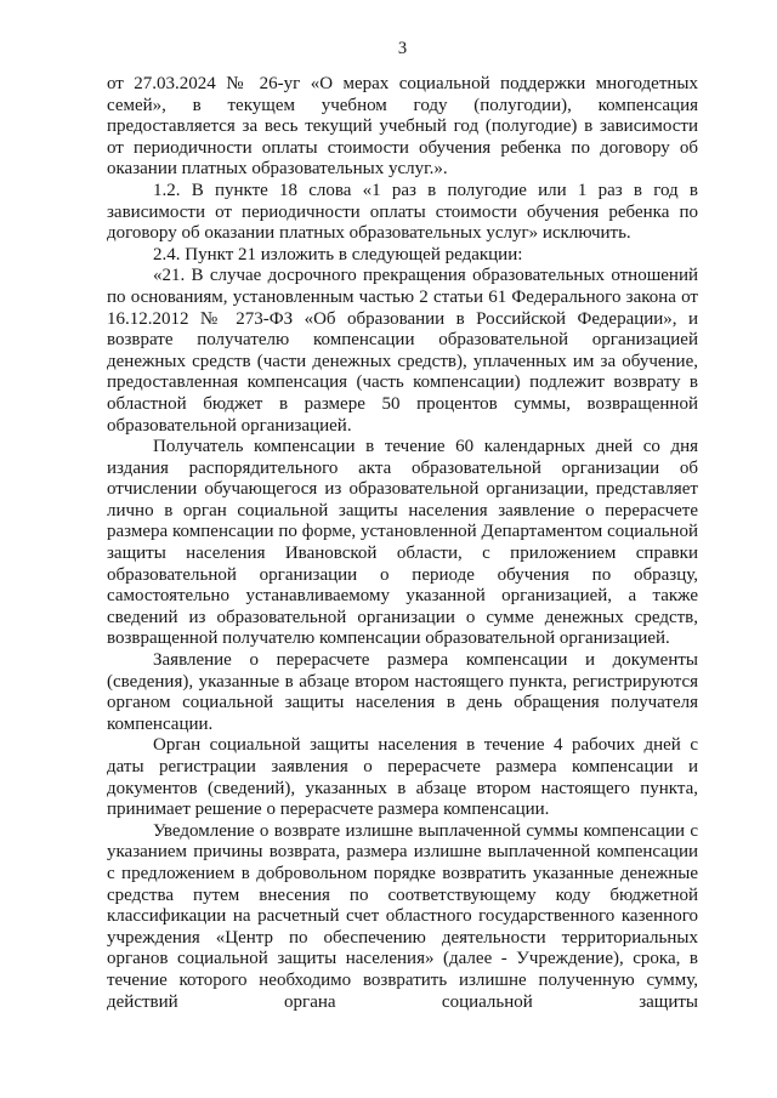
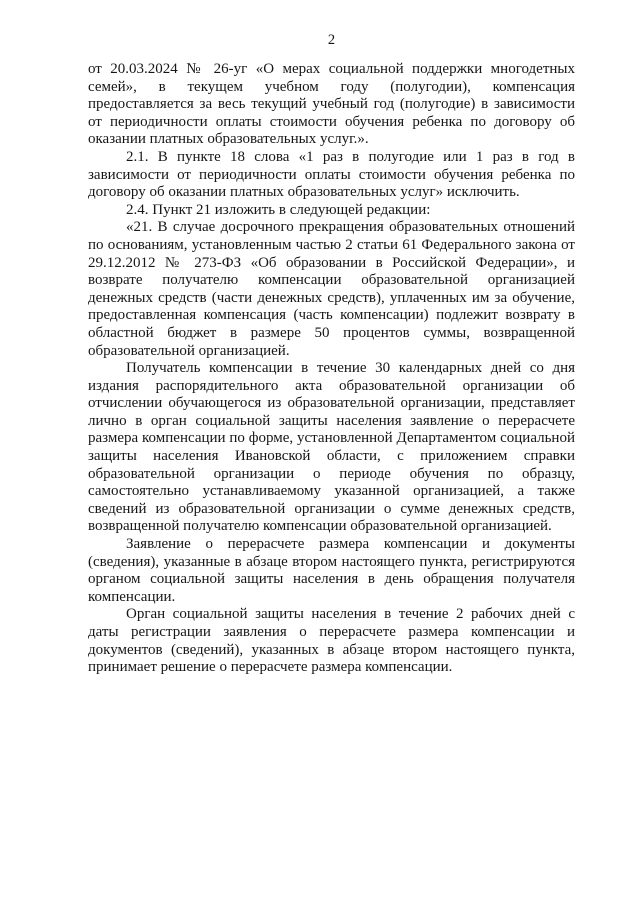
- 3
+ 2
- от 27.03.2024 № 26-уг «О мерах социальной поддержки многодетных семей», в текущем учебном году (полугодии), компенсация предоставляется за весь текущий учебный год (полугодие) в зависимости от периодичности оплаты стоимости обучения ребенка по договору об оказании платных образовательных услуг.».
+ от 20.03.2024 № 26-уг «О мерах социальной поддержки многодетных семей», в текущем учебном году (полугодии), компенсация предоставляется за весь текущий учебный год (полугодие) в зависимости от периодичности оплаты стоимости обучения ребенка по договору об оказании платных образовательных услуг.».
- 1.2. В пункте 18 слова «1 раз в полугодие или 1 раз в год в зависимости от периодичности оплаты стоимости обучения ребенка по договору об оказании платных образовательных услуг» исключить.
+ 2.1. В пункте 18 слова «1 раз в полугодие или 1 раз в год в зависимости от периодичности оплаты стоимости обучения ребенка по договору об оказании платных образовательных услуг» исключить.
  2.4. Пункт 21 изложить в следующей редакции:
- «21. В случае досрочного прекращения образовательных отношений по основаниям, установленным частью 2 статьи 61 Федерального закона от 16.12.2012 № 273-ФЗ «Об образовании в Российской Федерации», и возврате получателю компенсации образовательной организацией денежных средств (части денежных средств), уплаченных им за обучение, предоставленная компенсация (часть компенсации) подлежит возврату в областной бюджет в размере 50 процентов суммы, возвращенной образовательной организацией.
+ «21. В случае досрочного прекращения образовательных отношений по основаниям, установленным частью 2 статьи 61 Федерального закона от 29.12.2012 № 273-ФЗ «Об образовании в Российской Федерации», и возврате получателю компенсации образовательной организацией денежных средств (части денежных средств), уплаченных им за обучение, предоставленная компенсация (часть компенсации) подлежит возврату в областной бюджет в размере 50 процентов суммы, возвращенной образовательной организацией.
- Получатель компенсации в течение 60 календарных дней со дня издания распорядительного акта образовательной организации об отчислении обучающегося из образовательной организации, представляет лично в орган социальной защиты населения заявление о перерасчете размера компенсации по форме, установленной Департаментом социальной защиты населения Ивановской области, с приложением справки образовательной организации о периоде обучения по образцу, самостоятельно устанавливаемому указанной организацией, а также сведений из образовательной организации о сумме денежных средств, возвращенной получателю компенсации образовательной организацией.
+ Получатель компенсации в течение 30 календарных дней со дня издания распорядительного акта образовательной организации об отчислении обучающегося из образовательной организации, представляет лично в орган социальной защиты населения заявление о перерасчете размера компенсации по форме, установленной Департаментом социальной защиты населения Ивановской области, с приложением справки образовательной организации о периоде обучения по образцу, самостоятельно устанавливаемому указанной организацией, а также сведений из образовательной организации о сумме денежных средств, возвращенной получателю компенсации образовательной организацией.
  Заявление о перерасчете размера компенсации и документы (сведения), указанные в абзаце втором настоящего пункта, регистрируются органом социальной защиты населения в день обращения получателя компенсации.
- Орган социальной защиты населения в течение 4 рабочих дней с даты регистрации заявления о перерасчете размера компенсации и документов (сведений), указанных в абзаце втором настоящего пункта, принимает решение о перерасчете размера компенсации.
+ Орган социальной защиты населения в течение 2 рабочих дней с даты регистрации заявления о перерасчете размера компенсации и документов (сведений), указанных в абзаце втором настоящего пункта, принимает решение о перерасчете размера компенсации.
- Уведомление о возврате излишне выплаченной суммы компенсации с указанием причины возврата, размера излишне выплаченной компенсации с предложением в добровольном порядке возвратить указанные денежные средства путем внесения по соответствующему коду бюджетной классификации на расчетный счет областного государственного казенного учреждения «Центр по обеспечению деятельности территориальных органов социальной защиты населения» (далее - Учреждение), срока, в течение которого необходимо возвратить излишне полученную сумму, действий органа социальной защиты
